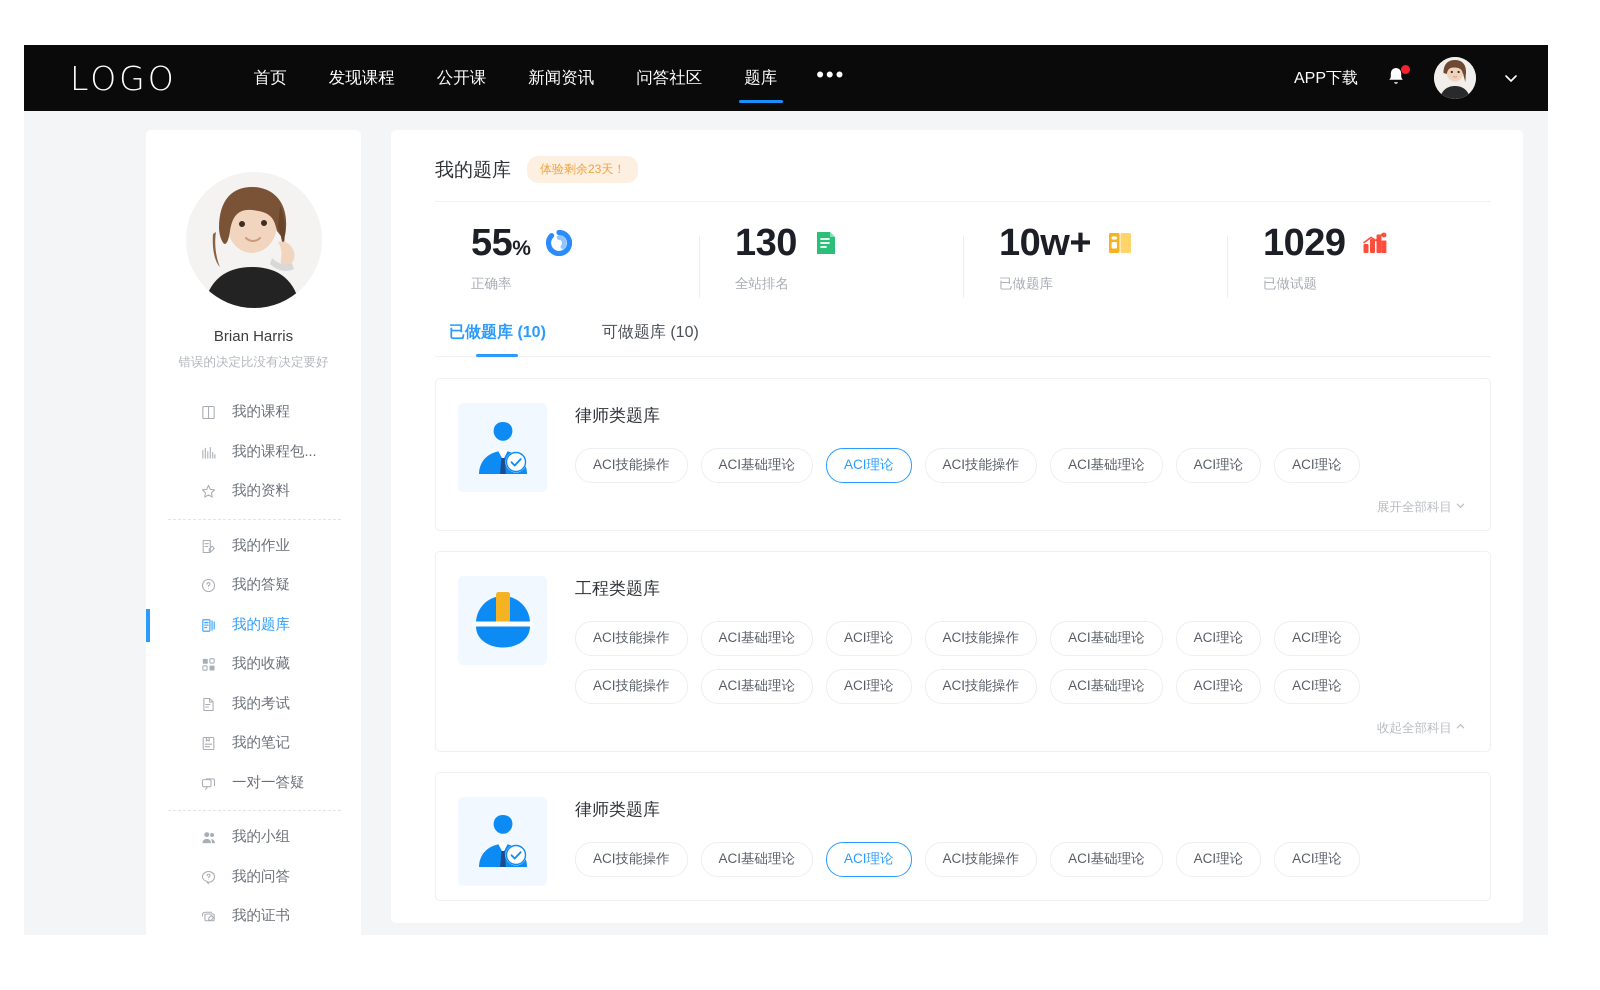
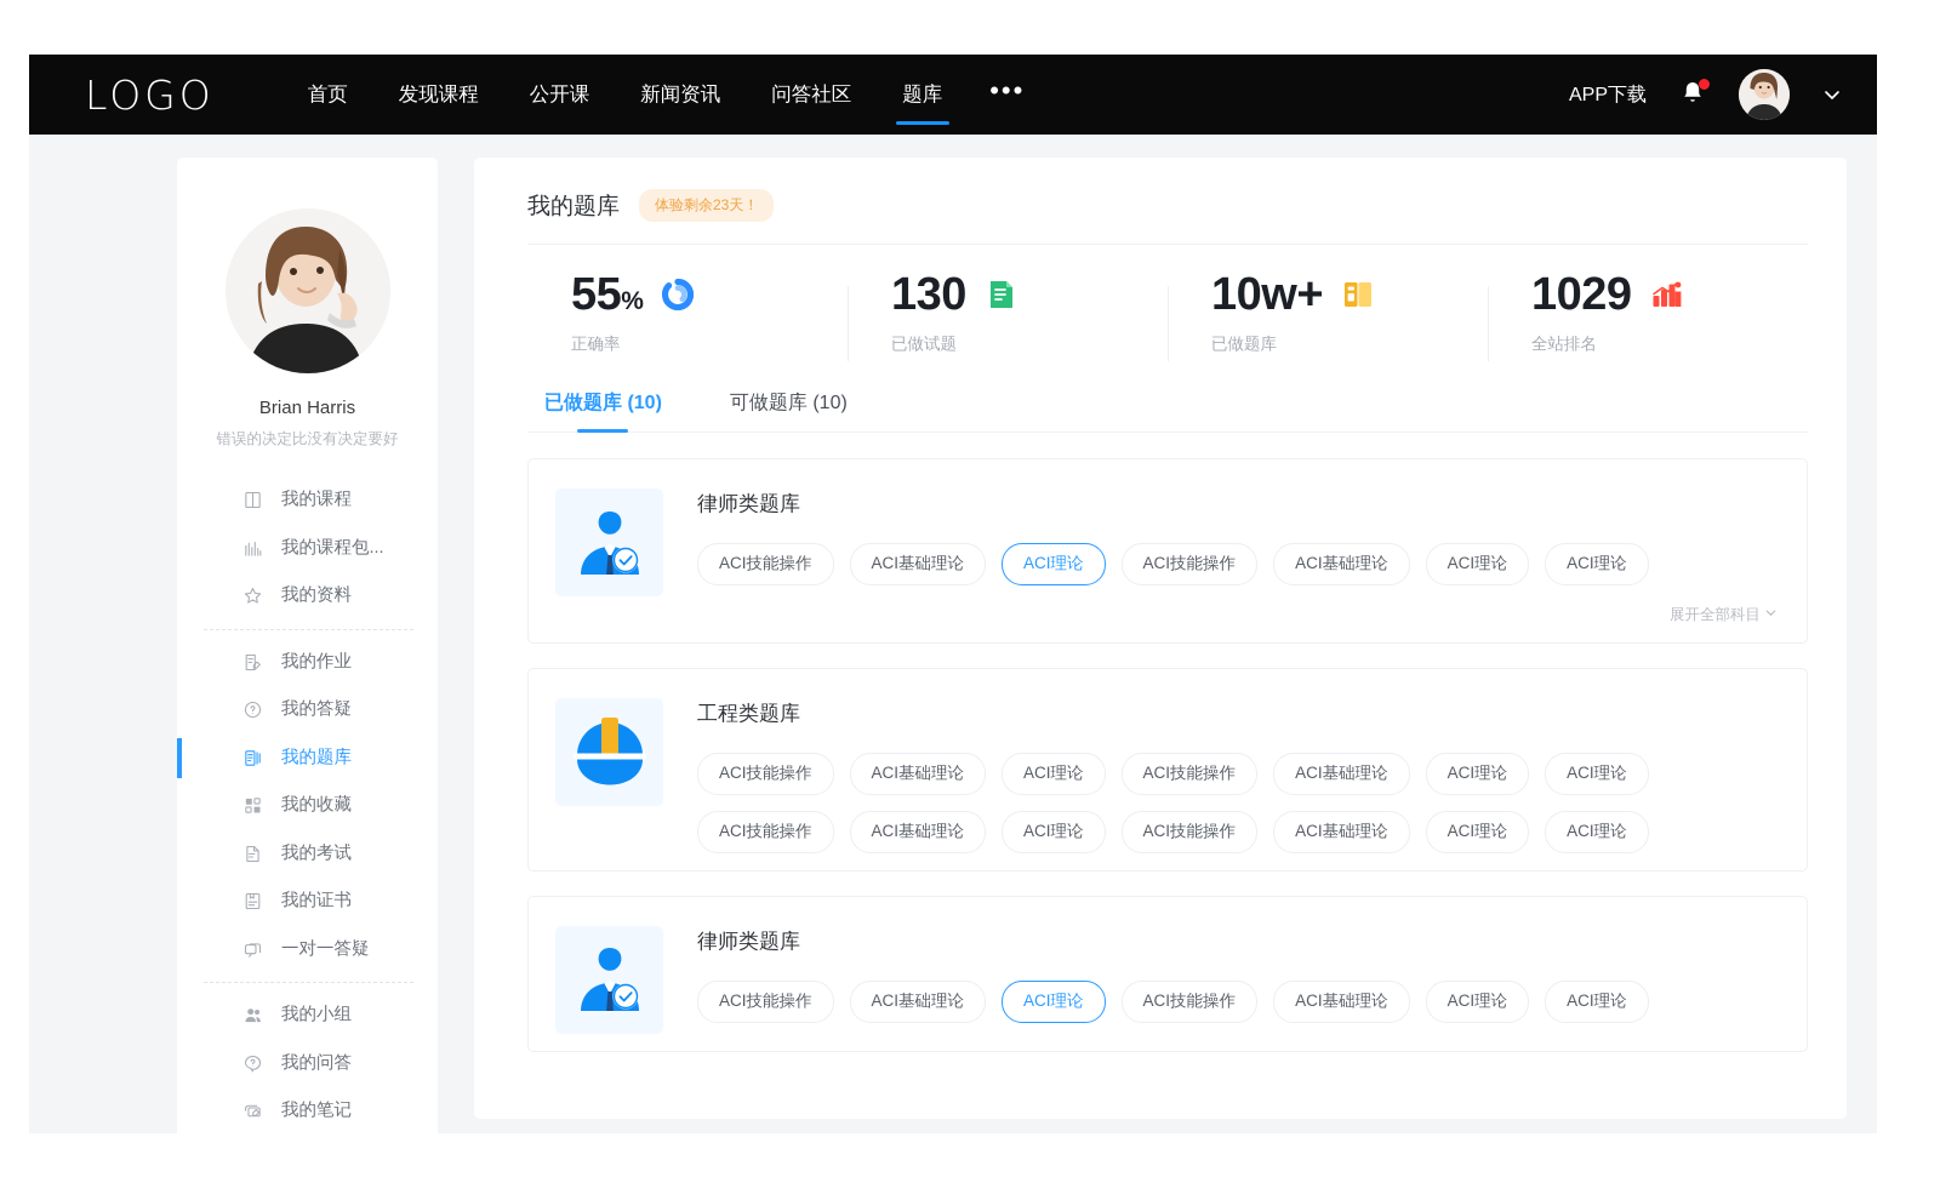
  LOGO
  首页
  发现课程
  公开课
  新闻资讯
  问答社区
  题库
  •••
  APP下载
  Brian Harris
  错误的决定比没有决定要好
  我的课程
  我的课程包...
  我的资料
  我的作业
  我的答疑
  我的题库
  我的收藏
  我的考试
- 我的笔记
+ 我的证书
  一对一答疑
  我的小组
  我的问答
- 我的证书
+ 我的笔记
  我的题库
  体验剩余23天！
  55%
  正确率
  130
- 全站排名
+ 已做试题
  10w+
  已做题库
  1029
- 已做试题
+ 全站排名
  已做题库 (10)
  可做题库 (10)
  律师类题库
  ACI技能操作
  ACI基础理论
  ACI理论
  ACI技能操作
  ACI基础理论
  ACI理论
  ACI理论
  展开全部科目
  工程类题库
  ACI技能操作
  ACI基础理论
  ACI理论
  ACI技能操作
  ACI基础理论
  ACI理论
  ACI理论
  ACI技能操作
  ACI基础理论
  ACI理论
  ACI技能操作
  ACI基础理论
  ACI理论
  ACI理论
- 收起全部科目
  律师类题库
  ACI技能操作
  ACI基础理论
  ACI理论
  ACI技能操作
  ACI基础理论
  ACI理论
  ACI理论
